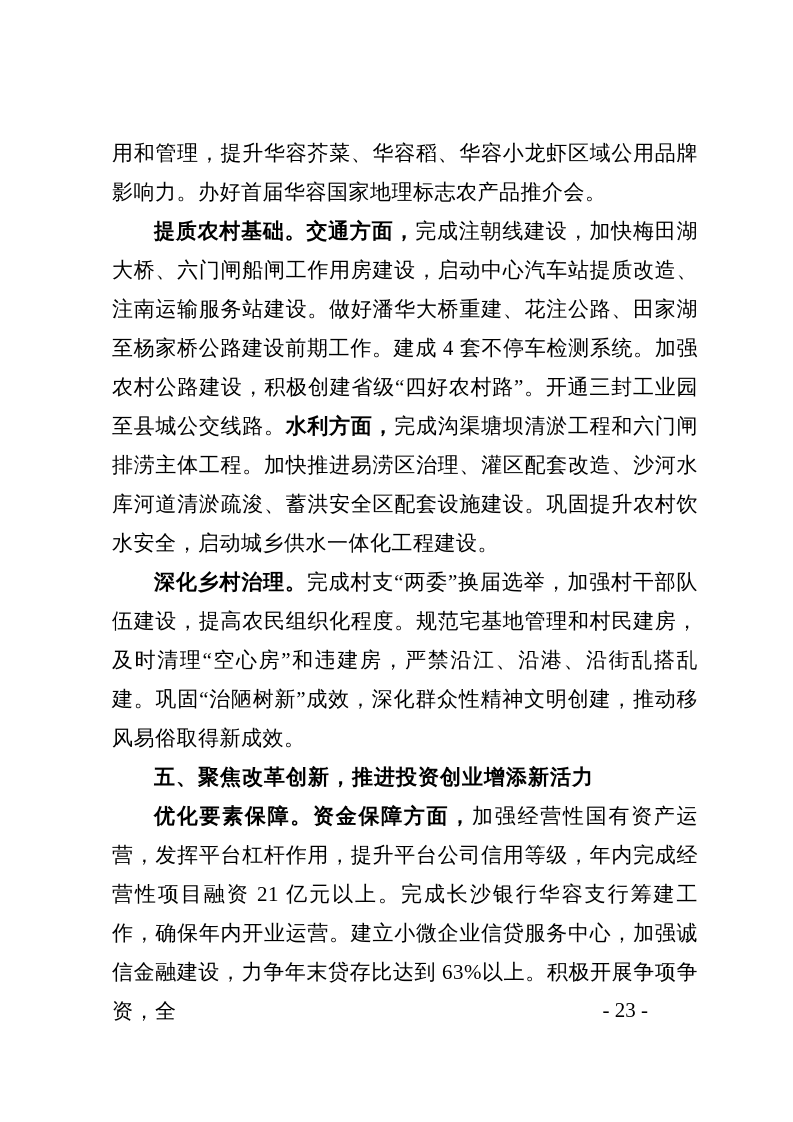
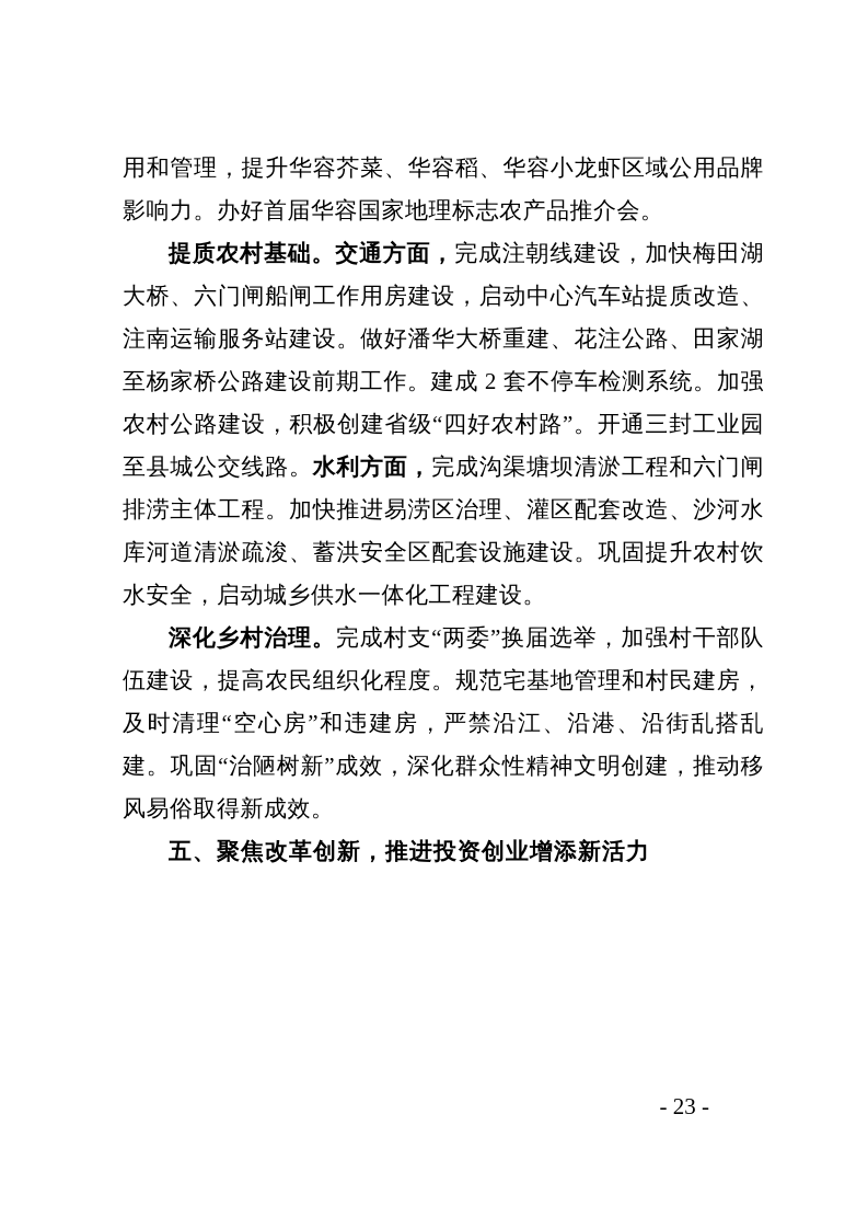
  用和管理，提升华容芥菜、华容稻、华容小龙虾区域公用品牌影响力。办好首届华容国家地理标志农产品推介会。
- 提质农村基础。交通方面，完成注朝线建设，加快梅田湖大桥、六门闸船闸工作用房建设，启动中心汽车站提质改造、注南运输服务站建设。做好潘华大桥重建、花注公路、田家湖至杨家桥公路建设前期工作。建成 4 套不停车检测系统。加强农村公路建设，积极创建省级“四好农村路”。开通三封工业园至县城公交线路。水利方面，完成沟渠塘坝清淤工程和六门闸排涝主体工程。加快推进易涝区治理、灌区配套改造、沙河水库河道清淤疏浚、蓄洪安全区配套设施建设。巩固提升农村饮水安全，启动城乡供水一体化工程建设。
+ 提质农村基础。交通方面，完成注朝线建设，加快梅田湖大桥、六门闸船闸工作用房建设，启动中心汽车站提质改造、注南运输服务站建设。做好潘华大桥重建、花注公路、田家湖至杨家桥公路建设前期工作。建成 2 套不停车检测系统。加强农村公路建设，积极创建省级“四好农村路”。开通三封工业园至县城公交线路。水利方面，完成沟渠塘坝清淤工程和六门闸排涝主体工程。加快推进易涝区治理、灌区配套改造、沙河水库河道清淤疏浚、蓄洪安全区配套设施建设。巩固提升农村饮水安全，启动城乡供水一体化工程建设。
  深化乡村治理。完成村支“两委”换届选举，加强村干部队伍建设，提高农民组织化程度。规范宅基地管理和村民建房，及时清理“空心房”和违建房，严禁沿江、沿港、沿街乱搭乱建。巩固“治陋树新”成效，深化群众性精神文明创建，推动移风易俗取得新成效。
  五、聚焦改革创新，推进投资创业增添新活力
- 优化要素保障。资金保障方面，加强经营性国有资产运营，发挥平台杠杆作用，提升平台公司信用等级，年内完成经营性项目融资 21 亿元以上。完成长沙银行华容支行筹建工作，确保年内开业运营。建立小微企业信贷服务中心，加强诚信金融建设，力争年末贷存比达到 63%以上。积极开展争项争资，全
  - 23 -
